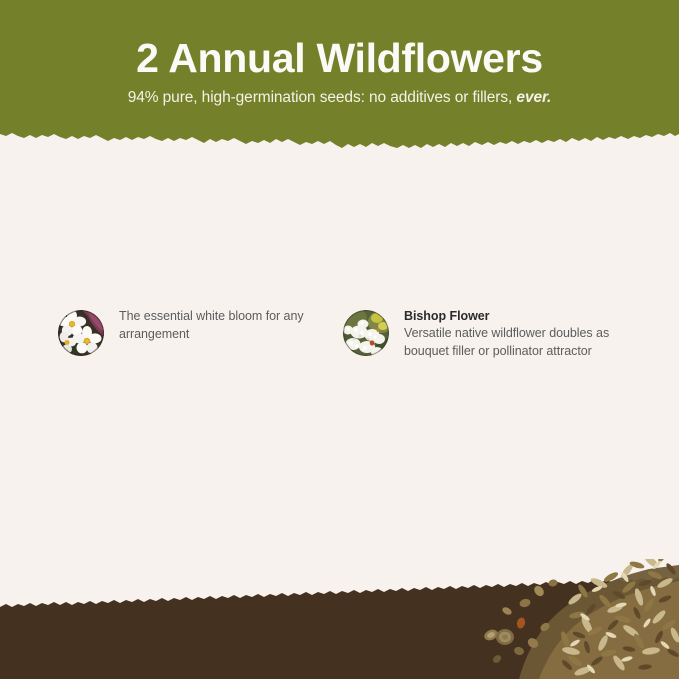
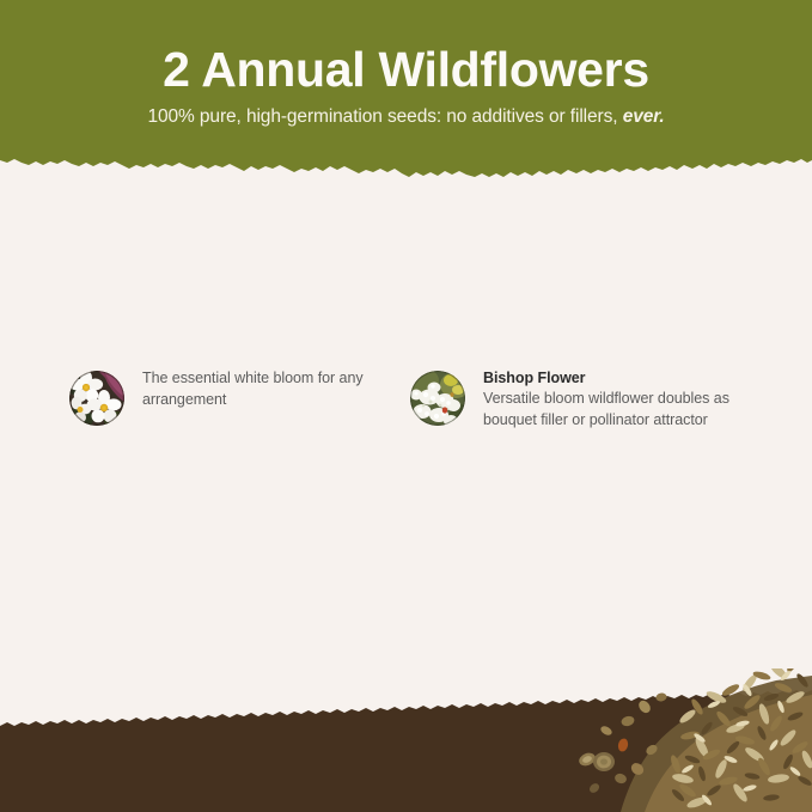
  2 Annual Wildflowers
- 94% pure, high-germination seeds: no additives or fillers, ever.
+ 100% pure, high-germination seeds: no additives or fillers, ever.
  The essential white bloom for any arrangement
  Bishop Flower
- Versatile native wildflower doubles as bouquet filler or pollinator attractor
+ Versatile bloom wildflower doubles as bouquet filler or pollinator attractor
